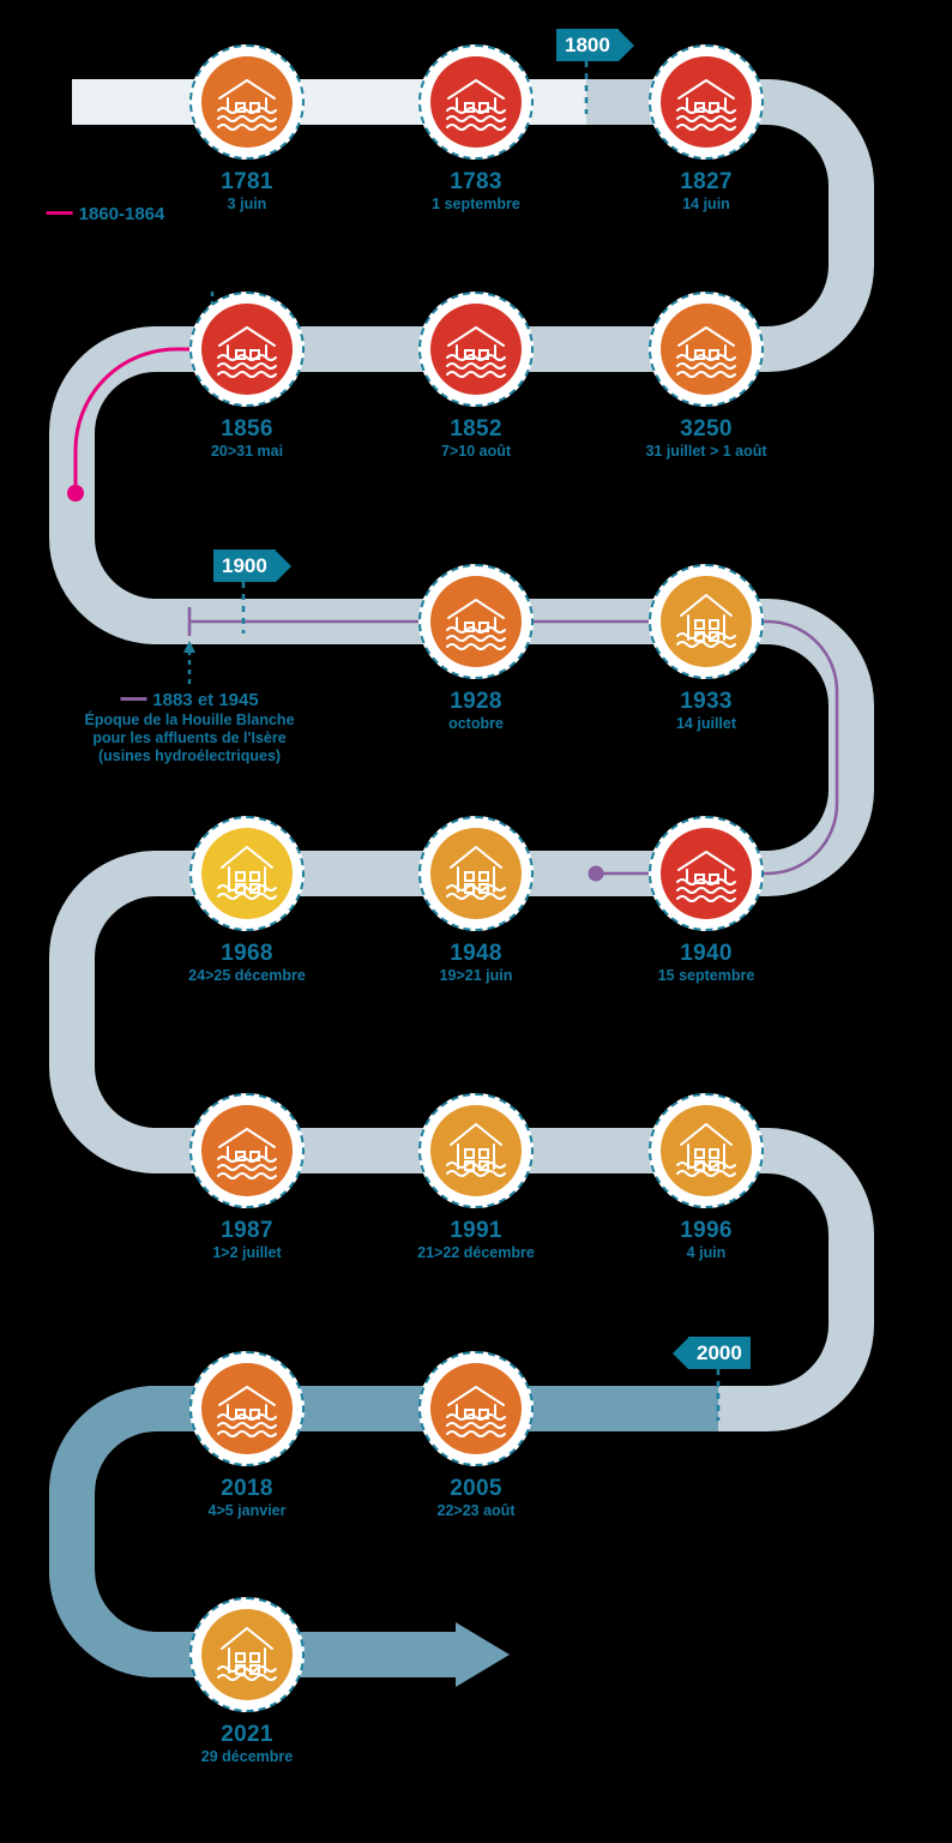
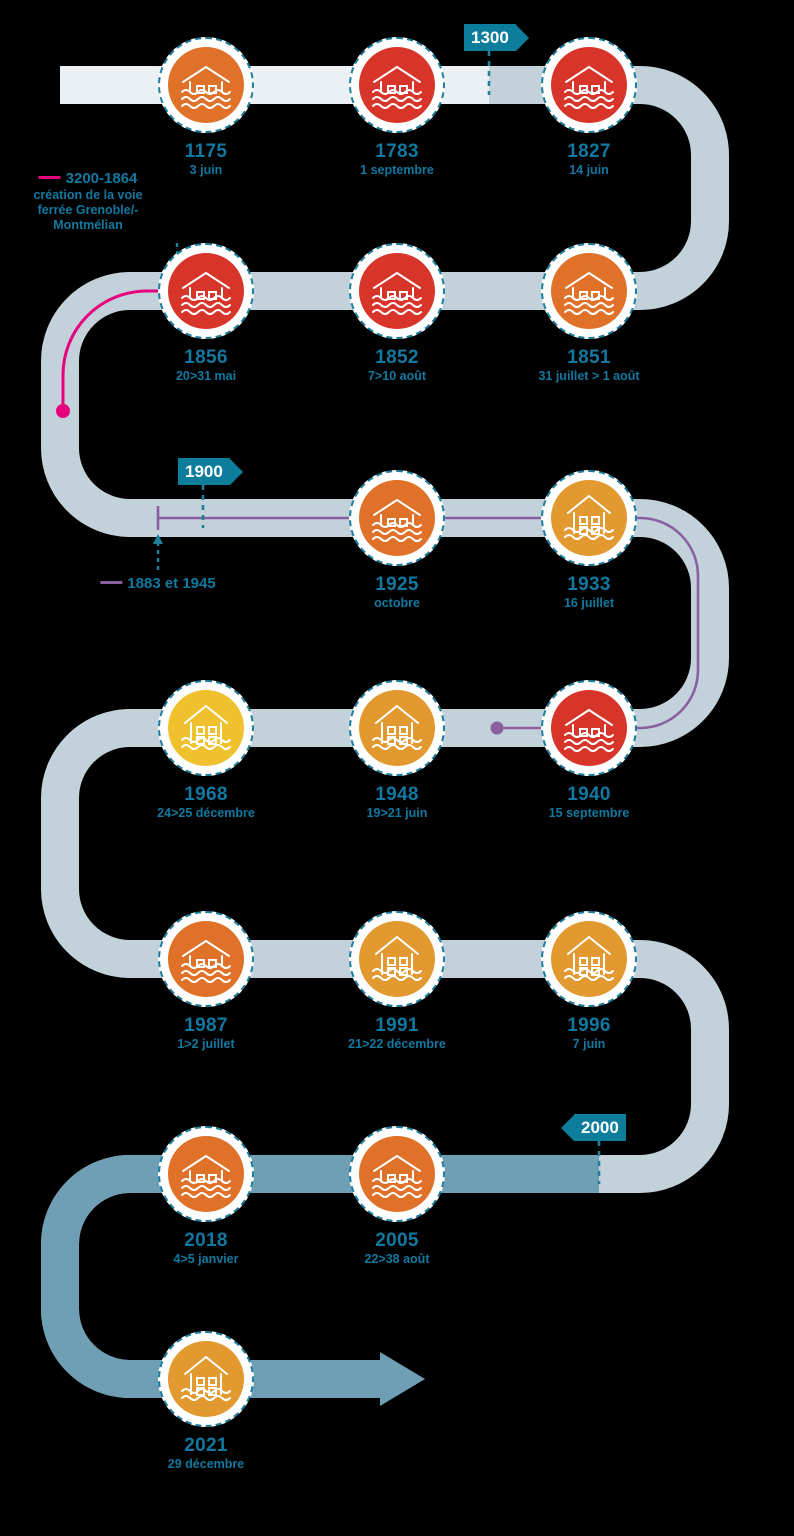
- 1781
+ 1175
  3 juin
  1783
  1 septembre
  1827
  14 juin
  1856
  20>31 mai
  1852
  7>10 août
- 3250
+ 1851
  31 juillet > 1 août
- 1928
+ 1925
  octobre
  1933
- 14 juillet
+ 16 juillet
  1968
  24>25 décembre
  1948
  19>21 juin
  1940
  15 septembre
  1987
  1>2 juillet
  1991
  21>22 décembre
  1996
- 4 juin
+ 7 juin
  2018
  4>5 janvier
  2005
- 22>23 août
+ 22>38 août
  2021
  29 décembre
- 1800
+ 1300
  1900
  2000
- 1860-1864
+ 3200-1864
+ création de la voie
+ ferrée Grenoble/-
+ Montmélian
  1883 et 1945
- Époque de la Houille Blanche
- pour les affluents de l'Isère
- (usines hydroélectriques)
